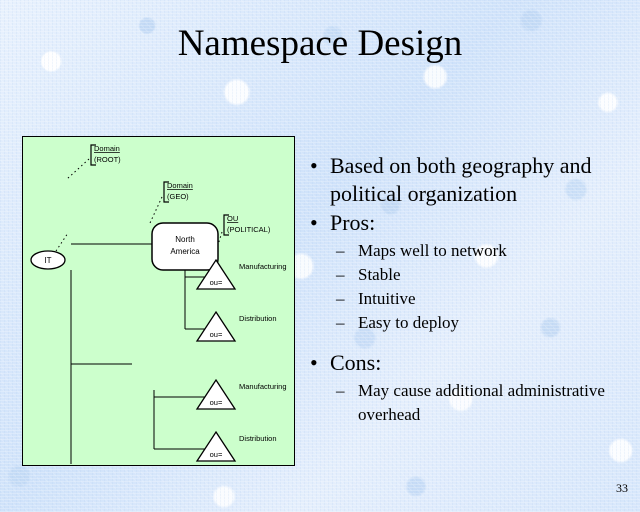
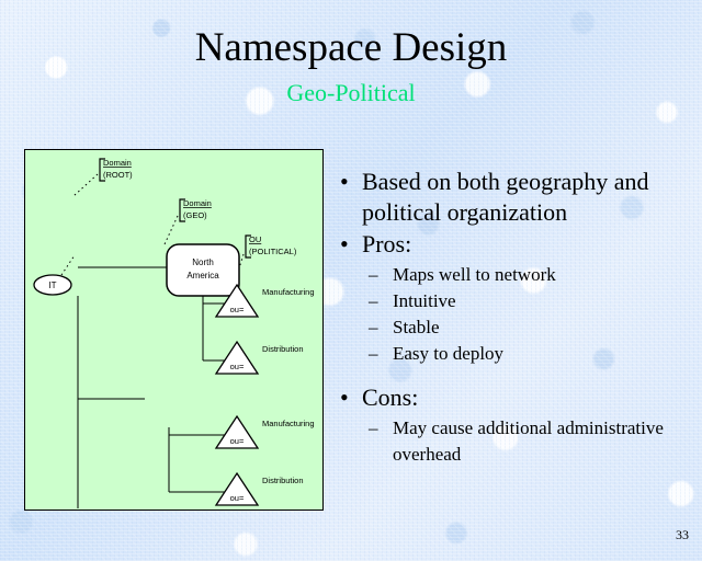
  Namespace Design
+ Geo-Political
  Domain
  (ROOT)
  Domain
  (GEO)
  OU
  (POLITICAL)
  IT
  North
  America
  ou=
  Manufacturing
  ou=
  Distribution
  ou=
  Manufacturing
  ou=
  Distribution
  •
  Based on both geography and political organization
  •
  Pros:
  –
  Maps well to network
  –
- Stable
+ Intuitive
  –
- Intuitive
+ Stable
  –
  Easy to deploy
  •
  Cons:
  –
  May cause additional administrative overhead
  33
